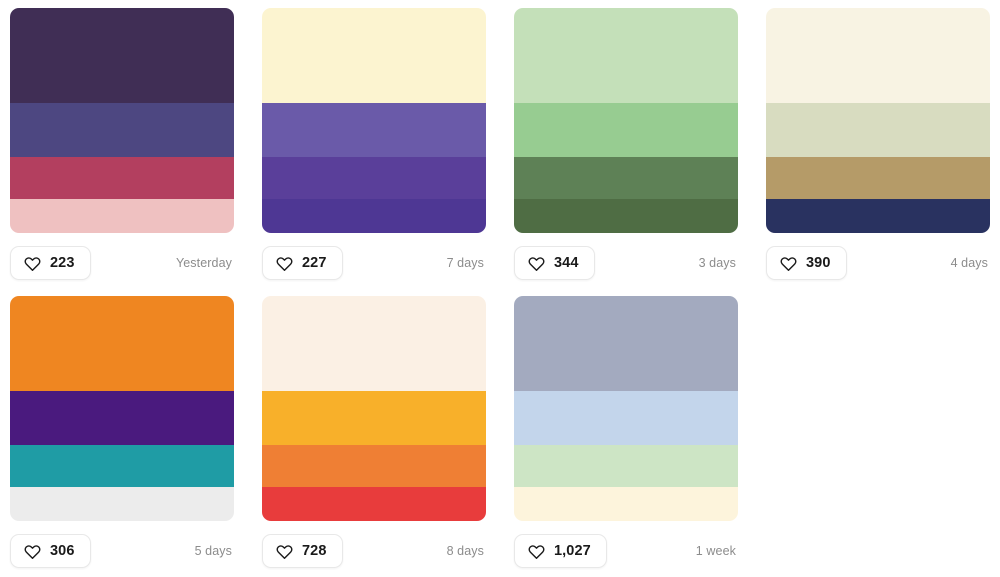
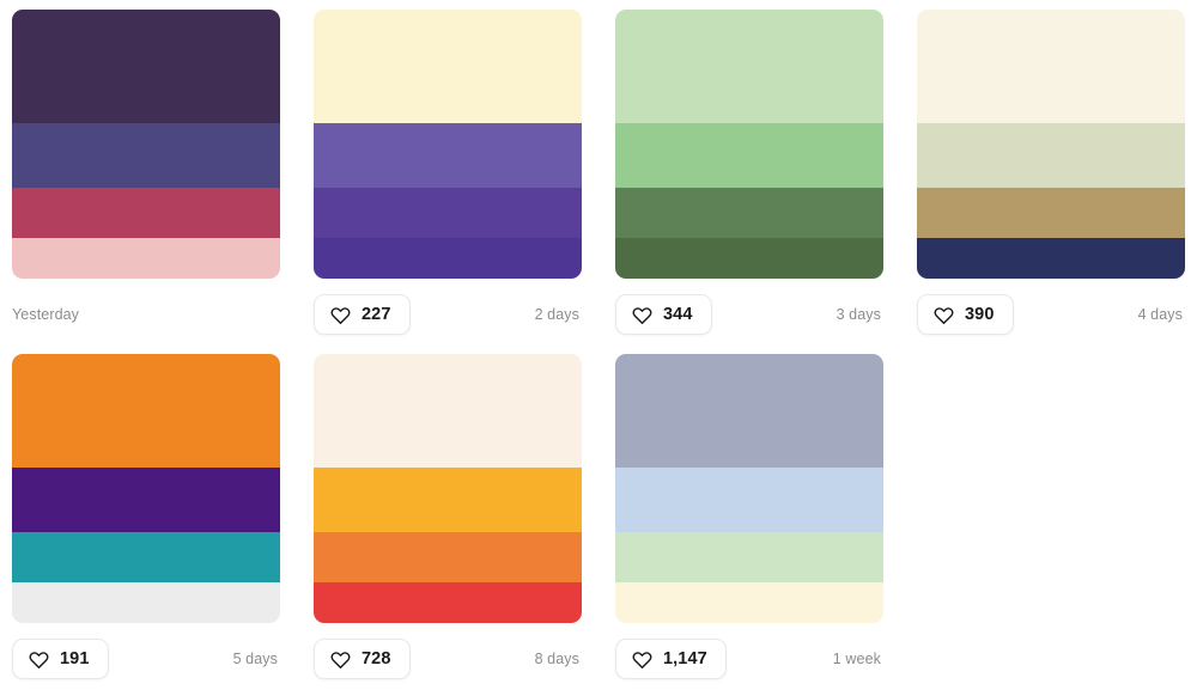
- 223
  Yesterday
  227
- 7 days
+ 2 days
  344
  3 days
  390
  4 days
- 306
+ 191
  5 days
  728
  8 days
- 1,027
+ 1,147
  1 week
